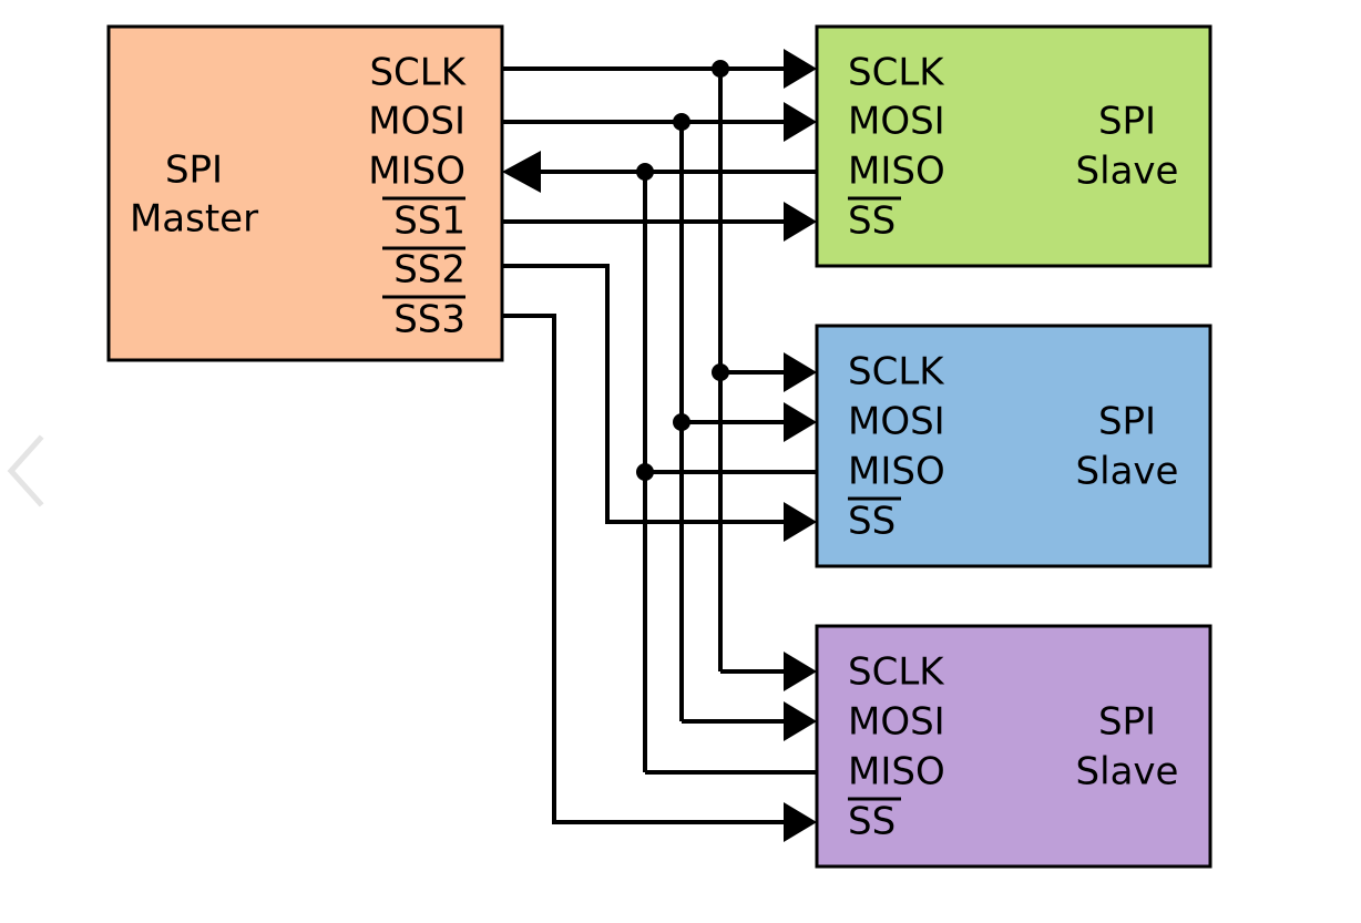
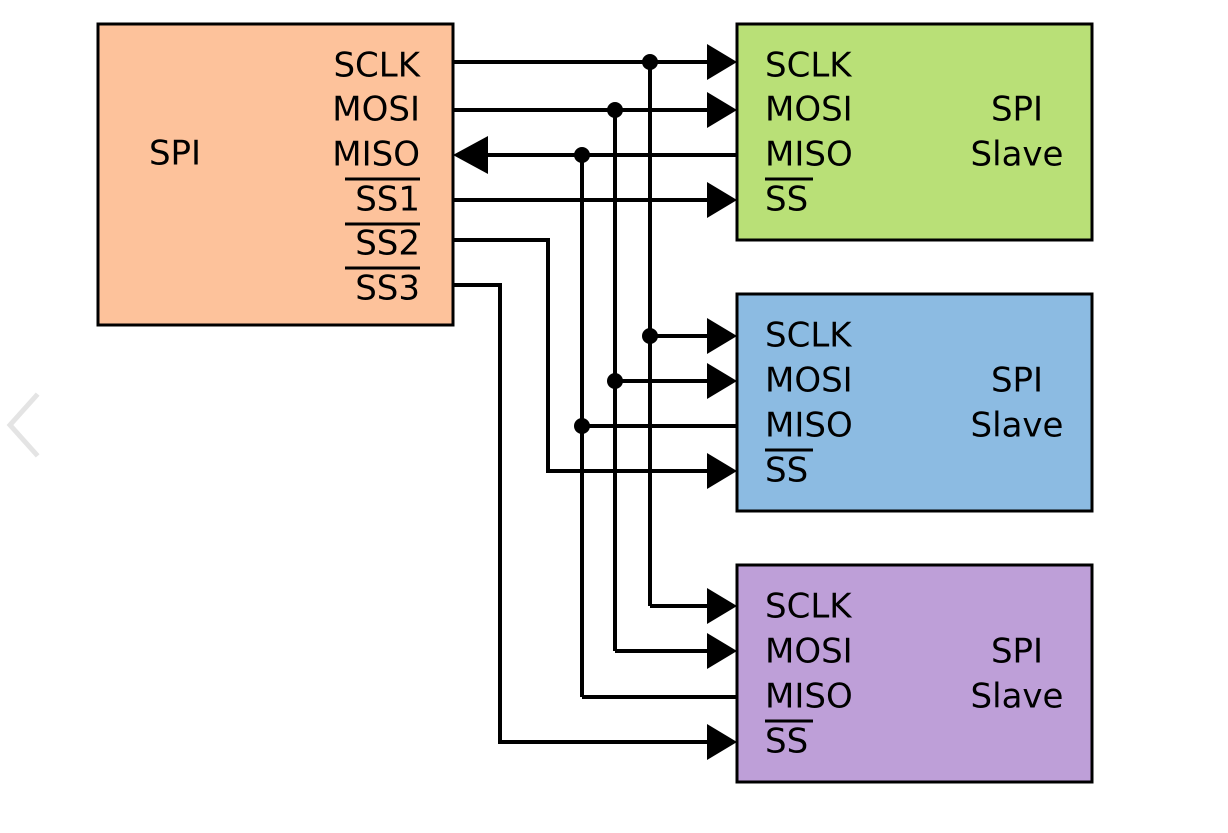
  SPI
- Master
  SCLK
  MOSI
  MISO
  SS1
  SS2
  SS3
  SPI
  Slave
  SCLK
  MOSI
  MISO
  SS
  SPI
  Slave
  SCLK
  MOSI
  MISO
  SS
  SPI
  Slave
  SCLK
  MOSI
  MISO
  SS
